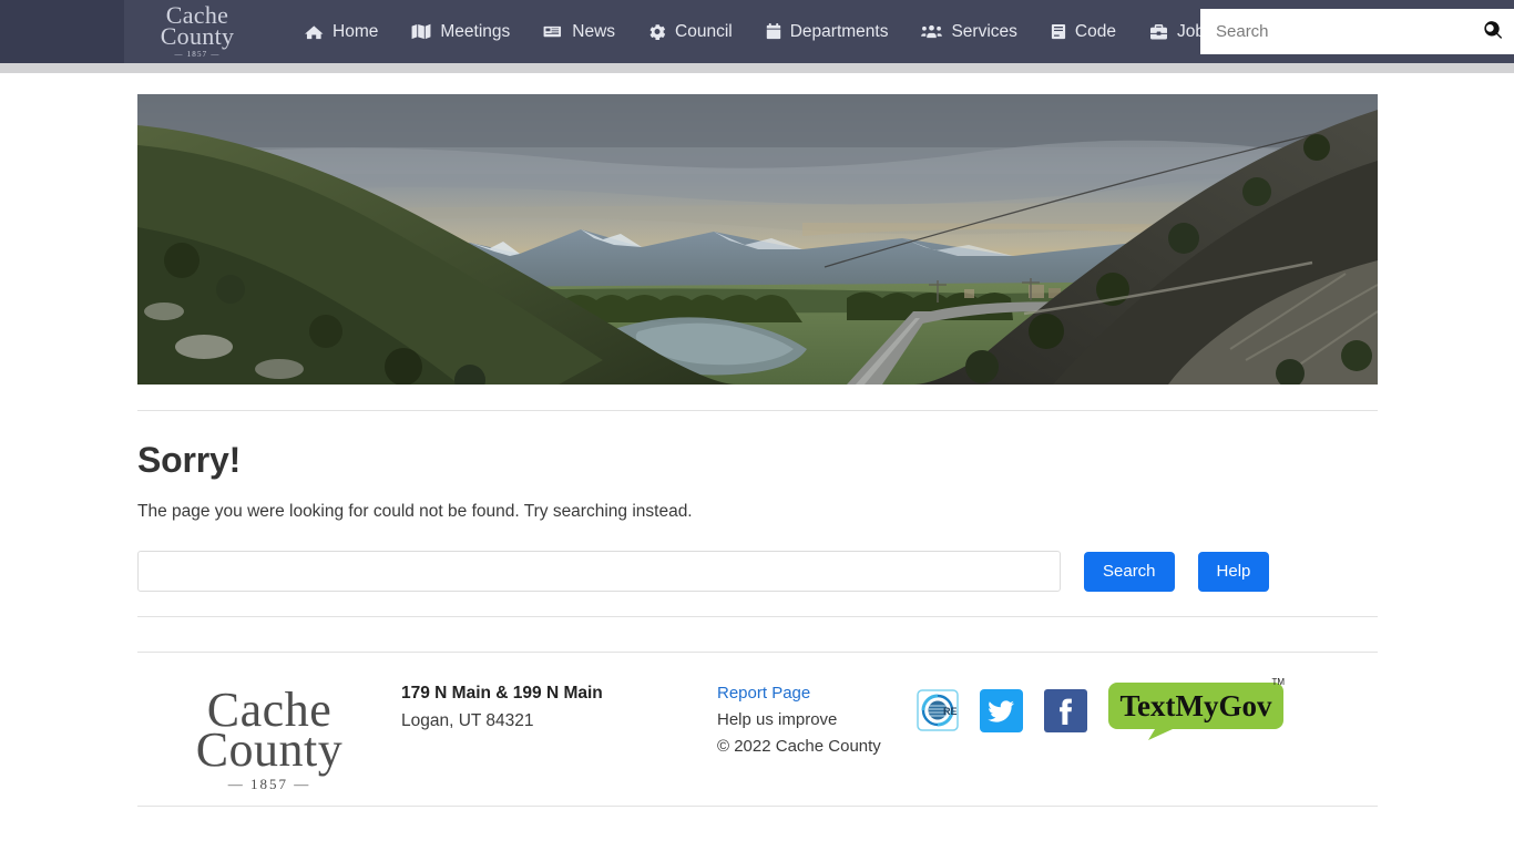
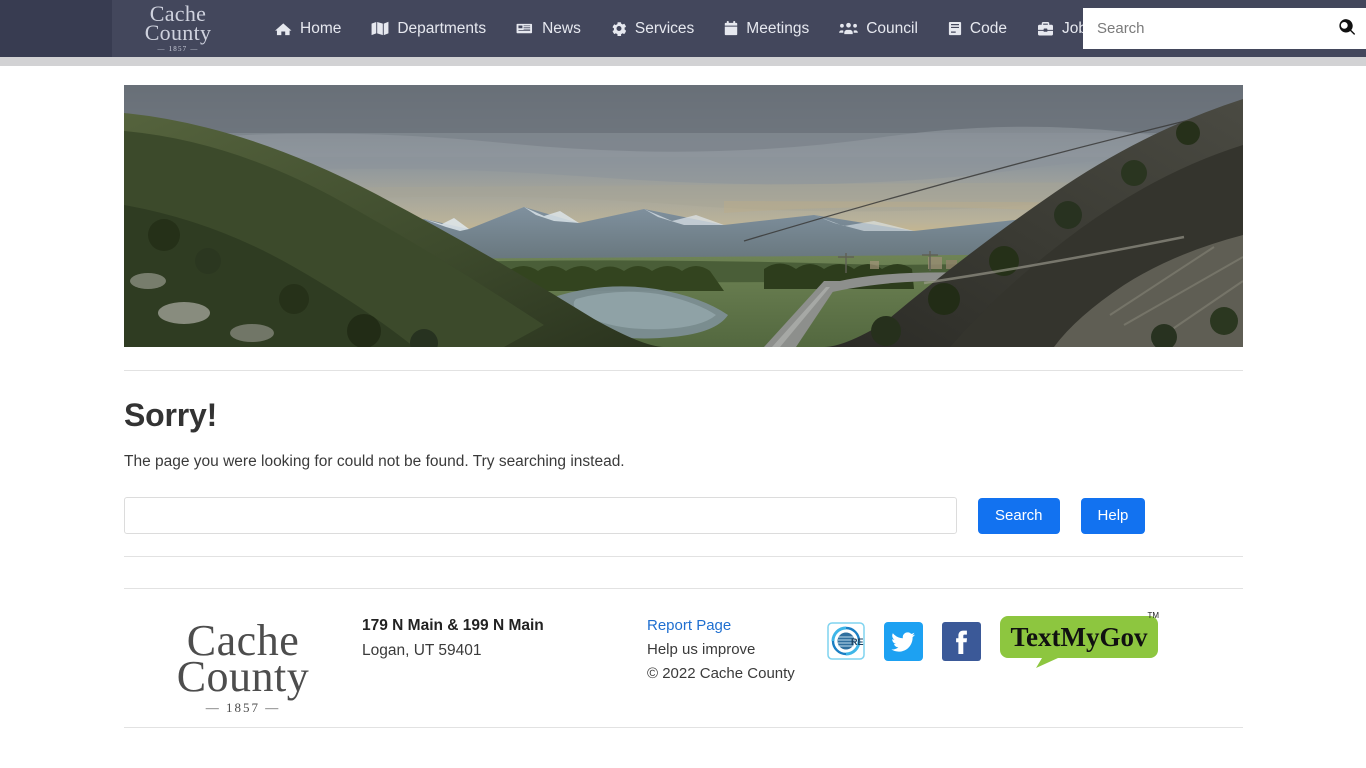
  Cache
  County
  — 1857 —
  Home
- Meetings
+ Departments
  News
- Council
+ Services
- Departments
+ Meetings
- Services
+ Council
  Code
  Search
  Sorry!
  The page you were looking for could not be found. Try searching instead.
  Search
  Help
  Cache
  County
  — 1857 —
  179 N Main & 199 N Main
- Logan, UT 84321
+ Logan, UT 59401
  Report Page
  Help us improve
  © 2022 Cache County
  RE
  TextMyGov
  TM
